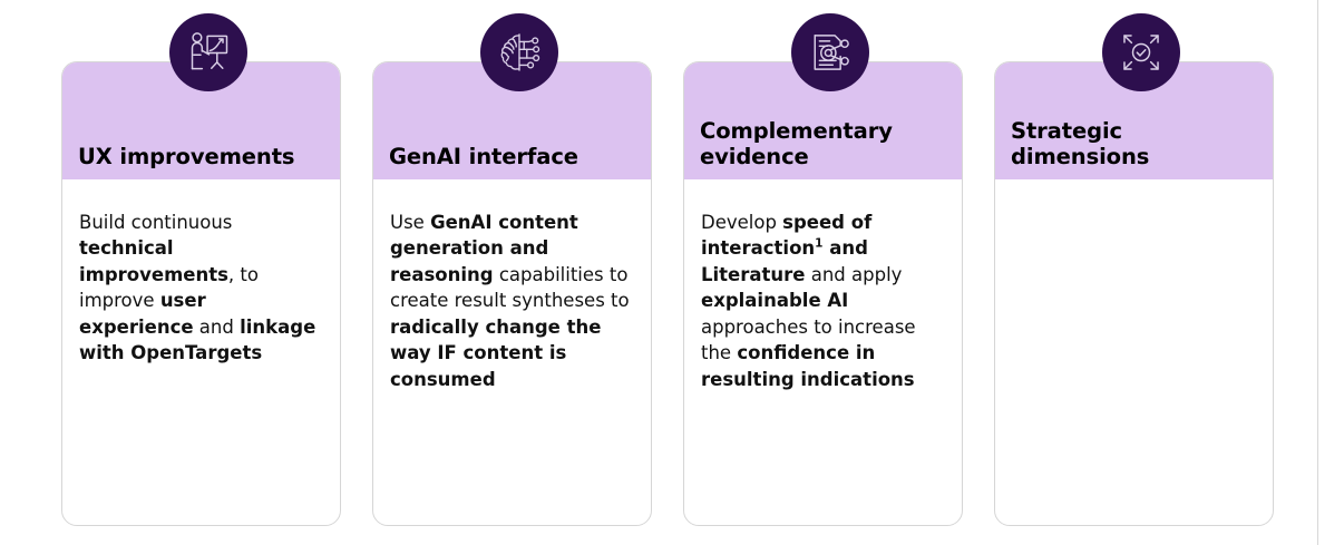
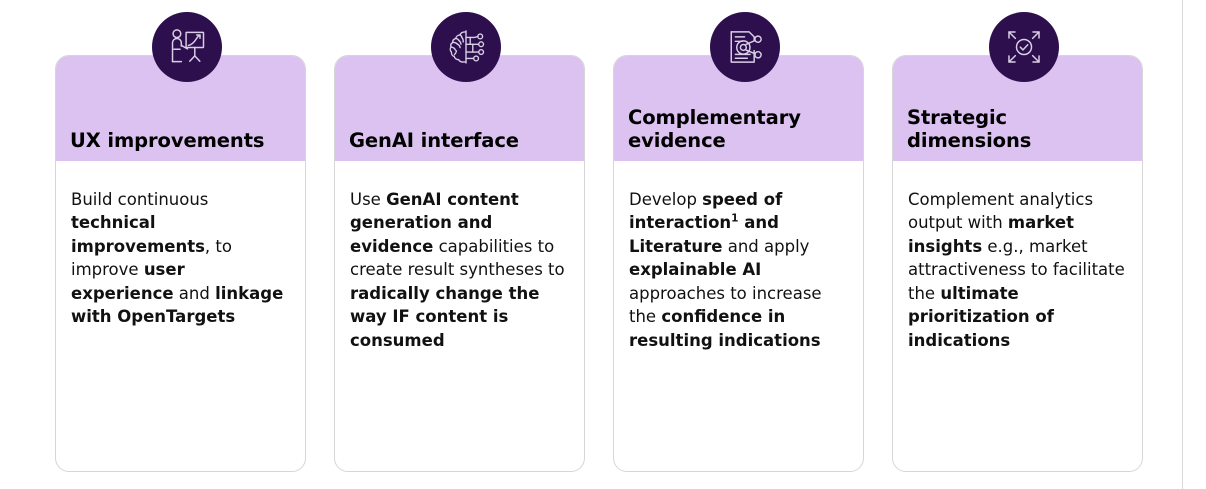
  UX improvements
  Build continuous technical improvements, to improve user experience and linkage with OpenTargets
  GenAI interface
- Use GenAI content generation and reasoning capabilities to create result syntheses to radically change the way IF content is consumed
+ Use GenAI content generation and evidence capabilities to create result syntheses to radically change the way IF content is consumed
  Complementary evidence
  Develop speed of interaction1 and Literature and apply explainable AI approaches to increase the confidence in resulting indications
  Strategic dimensions
+ Complement analytics output with market insights e.g., market attractiveness to facilitate the ultimate prioritization of indications
